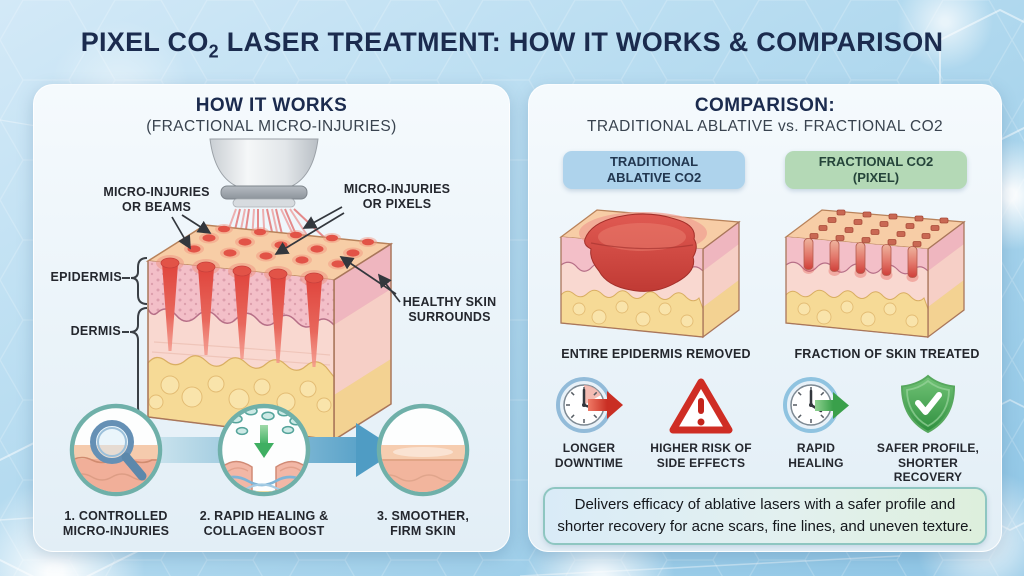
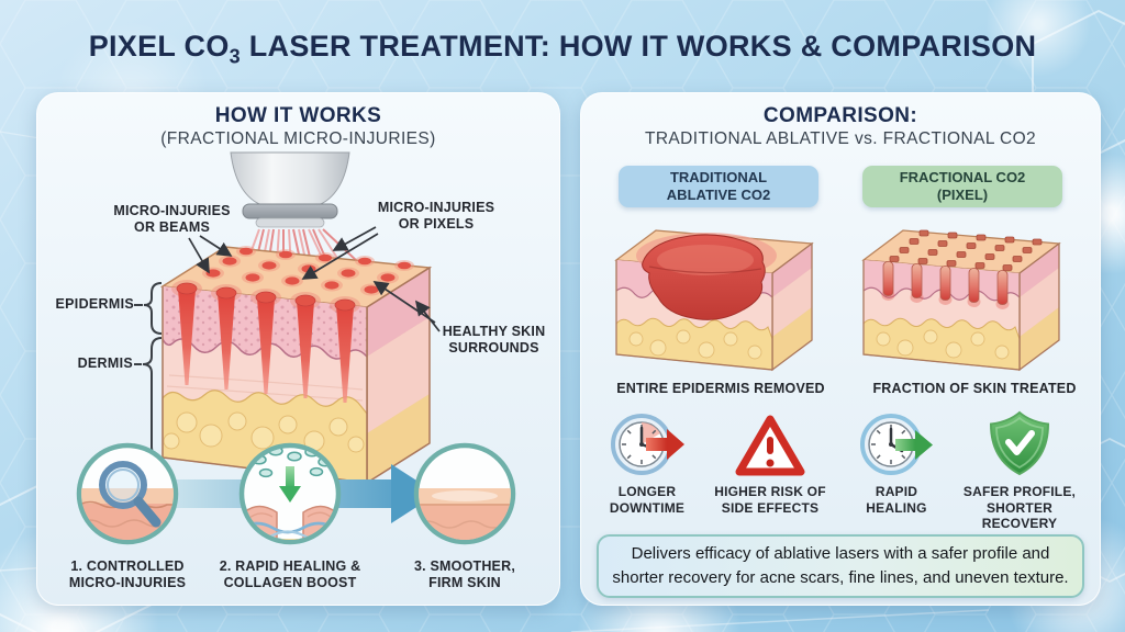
- PIXEL CO2 LASER TREATMENT: HOW IT WORKS & COMPARISON
+ PIXEL CO3 LASER TREATMENT: HOW IT WORKS & COMPARISON
  HOW IT WORKS
  (FRACTIONAL MICRO-INJURIES)
  MICRO-INJURIES
  OR BEAMS
  MICRO-INJURIES
  OR PIXELS
  EPIDERMIS
  DERMIS
  HEALTHY SKIN
  SURROUNDS
  1. CONTROLLED
  MICRO-INJURIES
  2. RAPID HEALING &
  COLLAGEN BOOST
  3. SMOOTHER,
  FIRM SKIN
  COMPARISON:
  TRADITIONAL ABLATIVE vs. FRACTIONAL CO2
  TRADITIONAL
  ABLATIVE CO2
  FRACTIONAL CO2
  (PIXEL)
  ENTIRE EPIDERMIS REMOVED
  FRACTION OF SKIN TREATED
  LONGER
  DOWNTIME
  HIGHER RISK OF
  SIDE EFFECTS
  RAPID
  HEALING
  SAFER PROFILE,
  SHORTER RECOVERY
  Delivers efficacy of ablative lasers with a safer profile and
  shorter recovery for acne scars, fine lines, and uneven texture.
